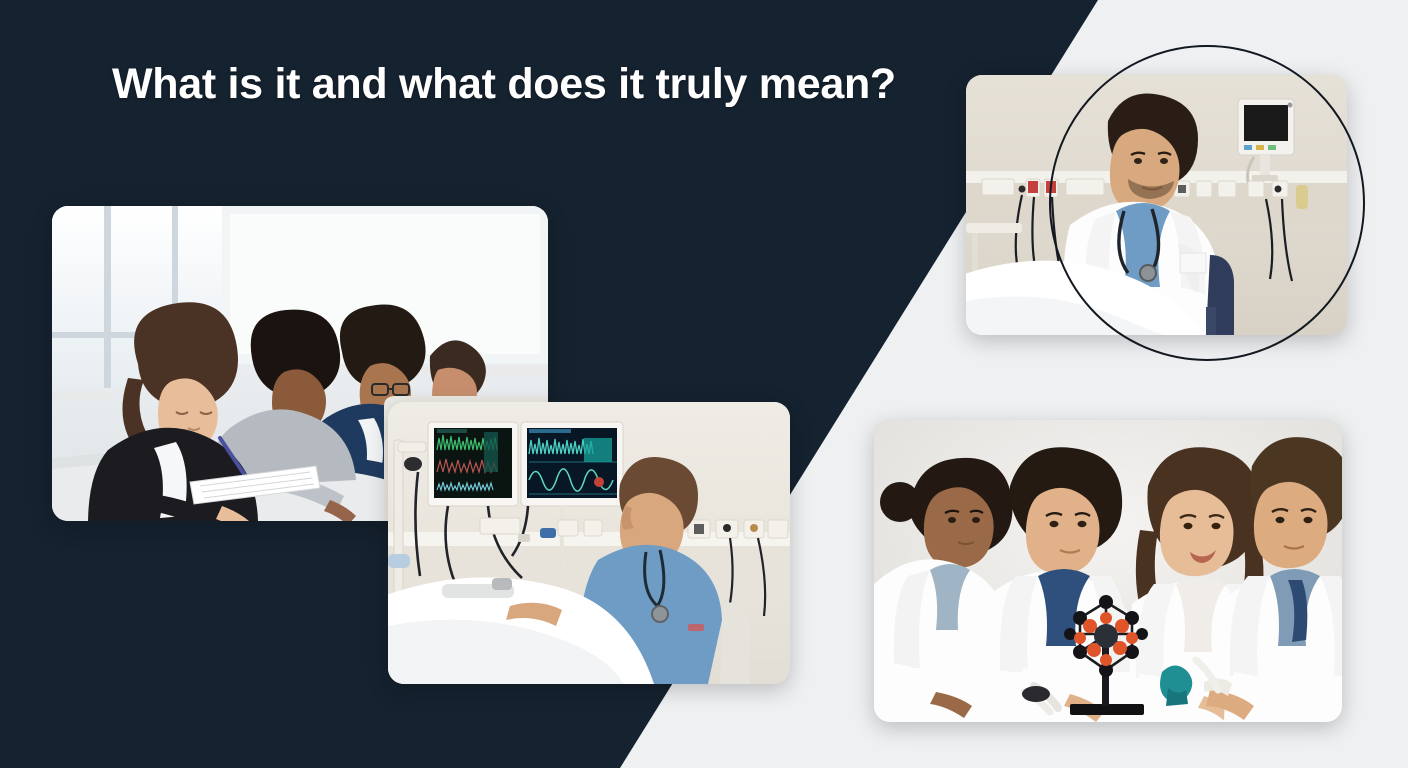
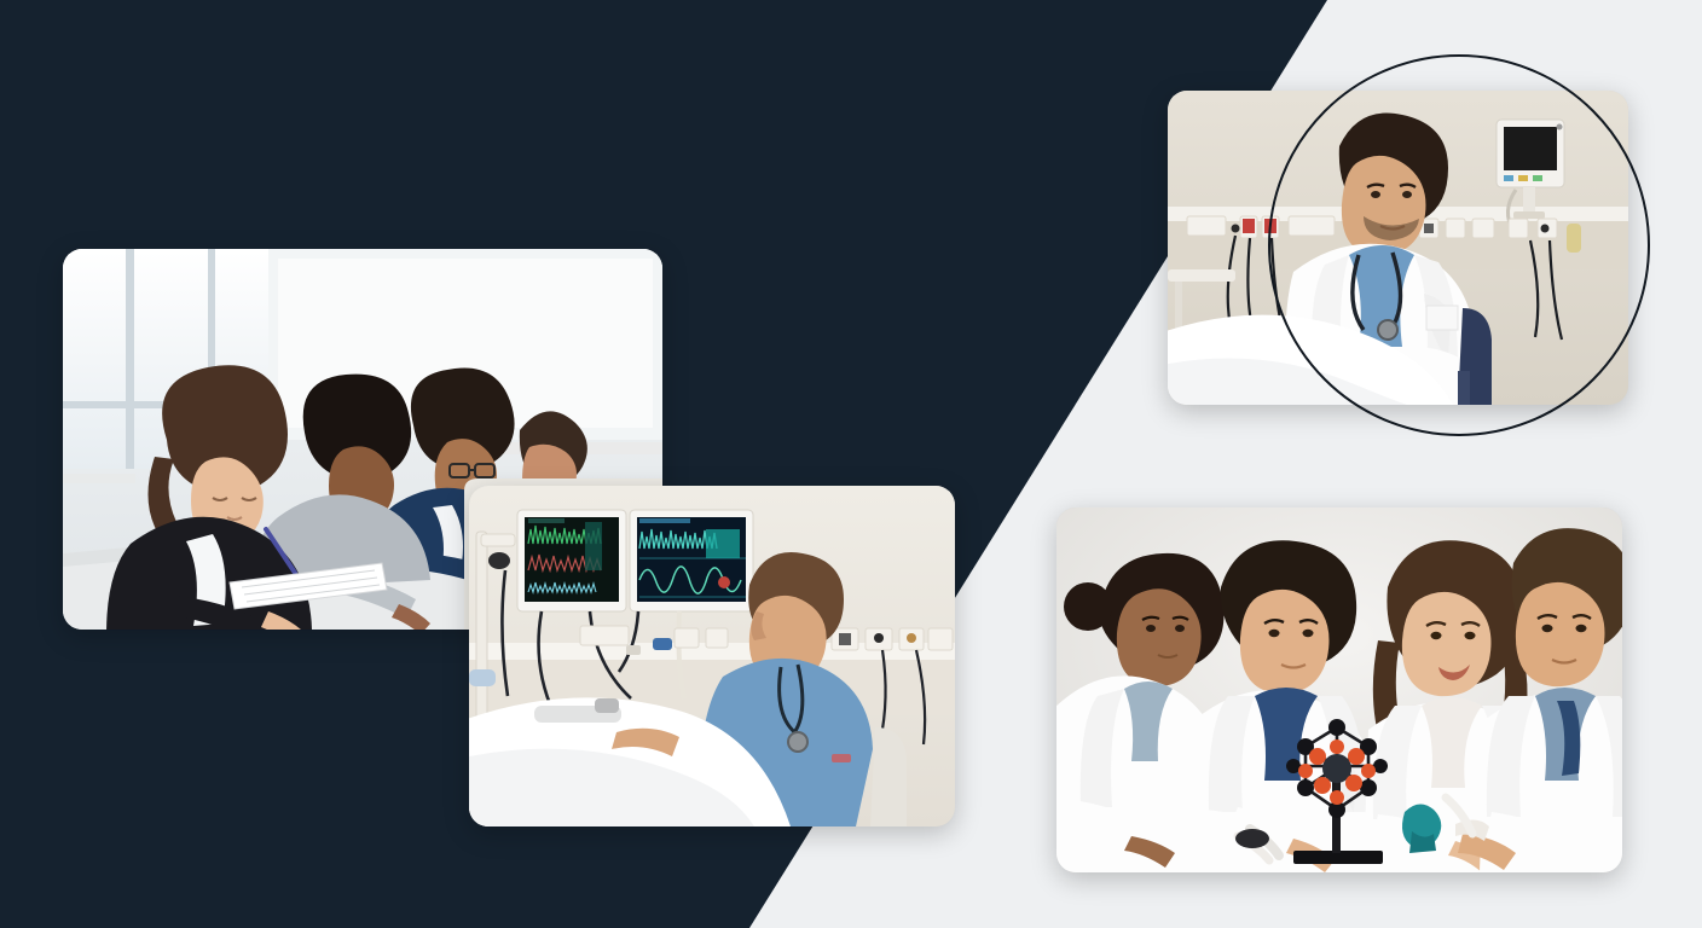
- What is it and what does it truly mean?
